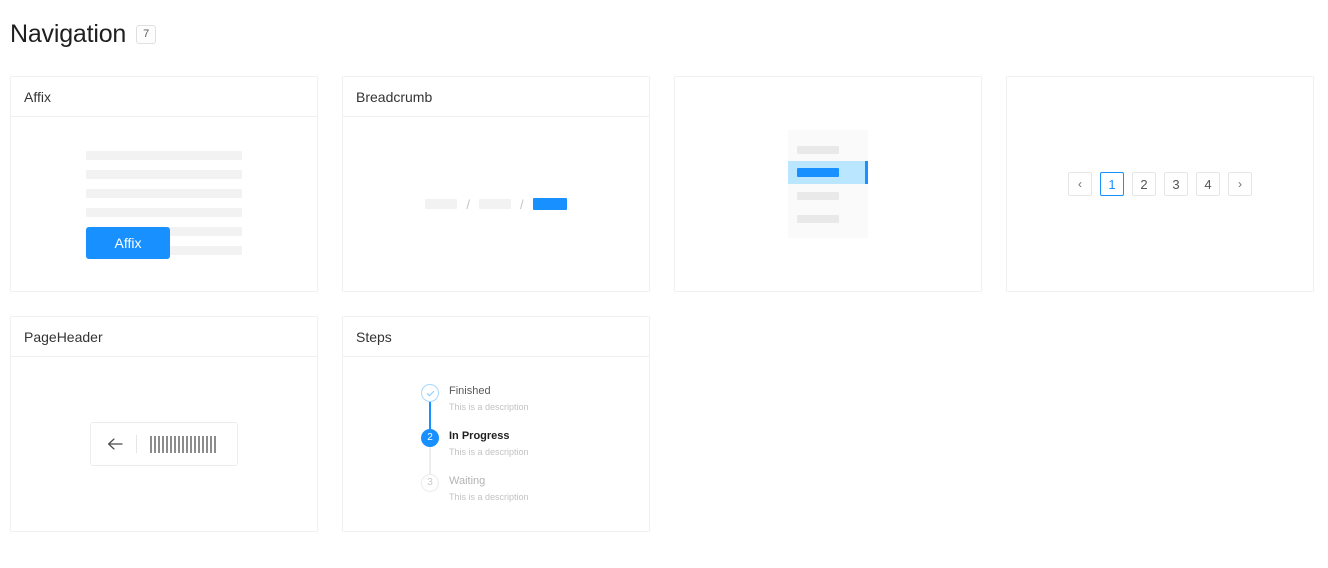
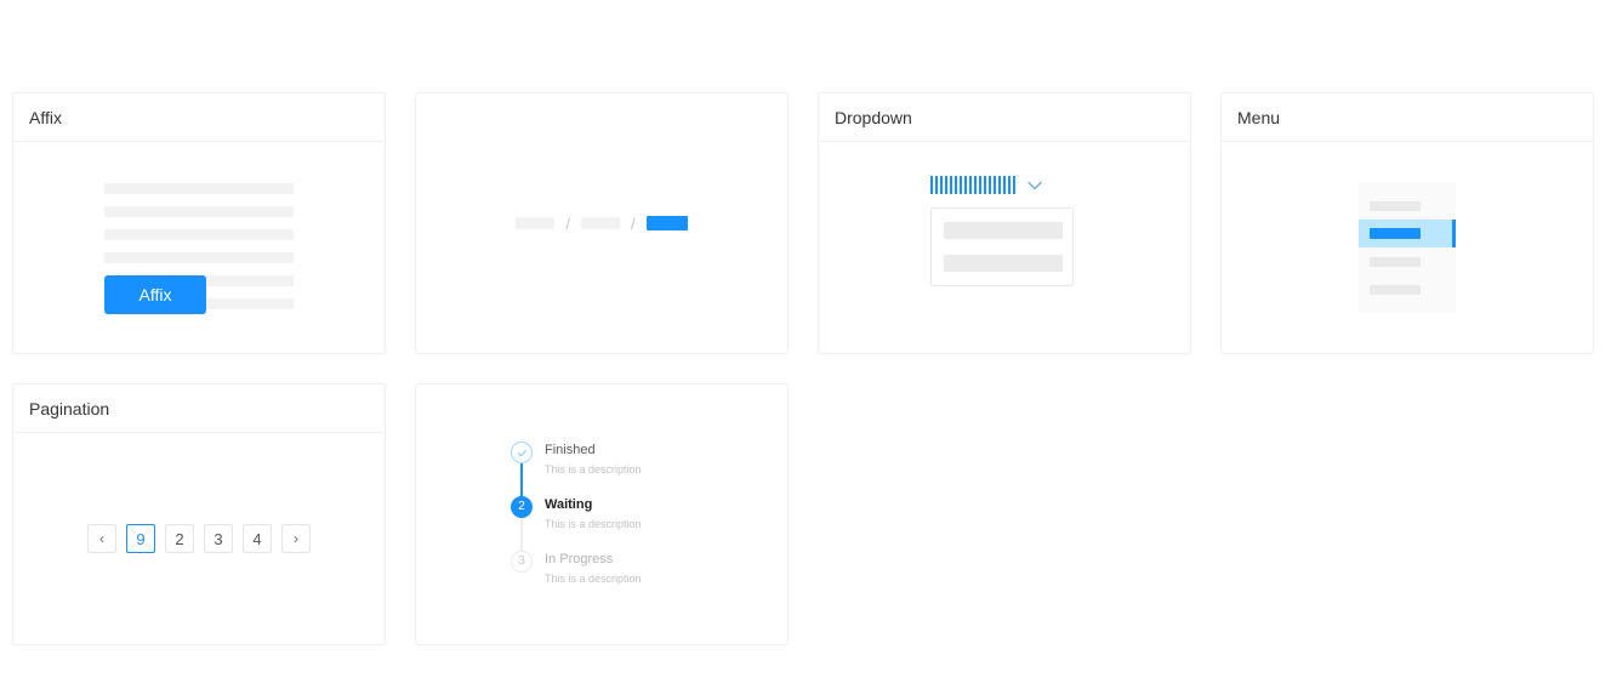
- Navigation
- 7
  Affix
  Affix
- Breadcrumb
  /
  /
+ Dropdown
+ Menu
+ Pagination
  ‹
- 1
+ 9
  2
  3
  4
  ›
- PageHeader
- Steps
  Finished
  This is a description
  2
- In Progress
+ Waiting
  This is a description
  3
- Waiting
+ In Progress
  This is a description
